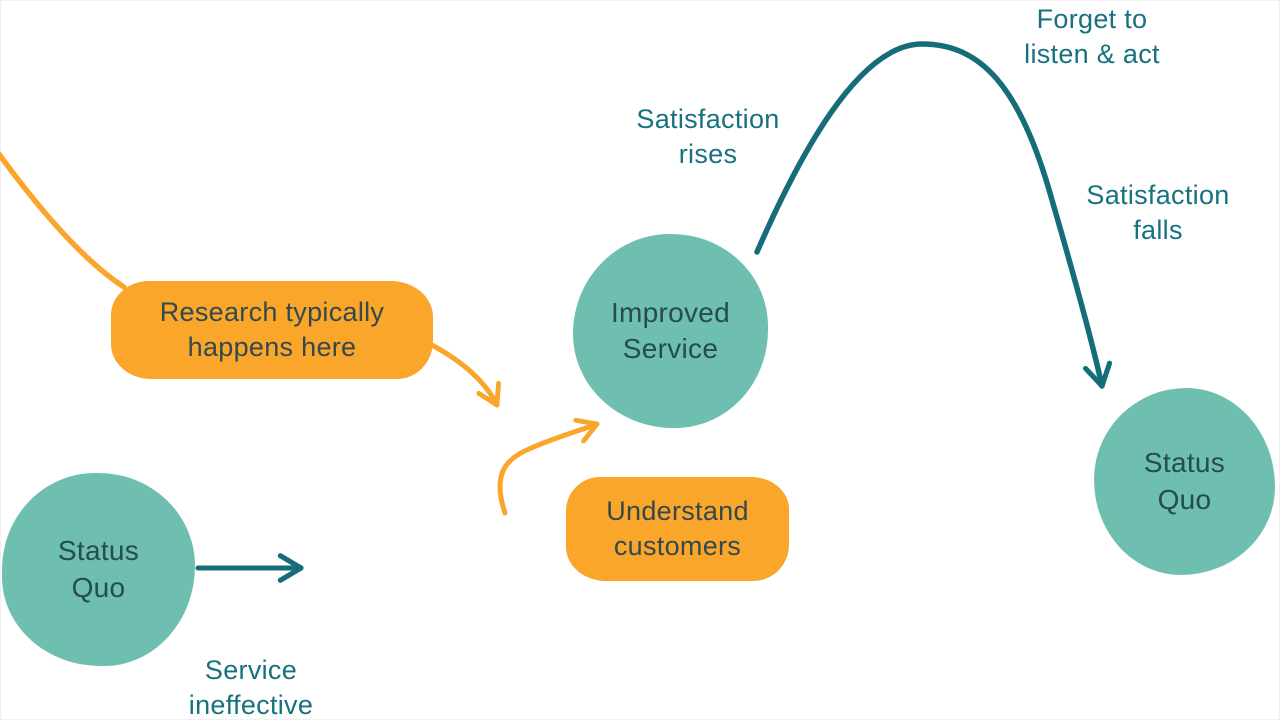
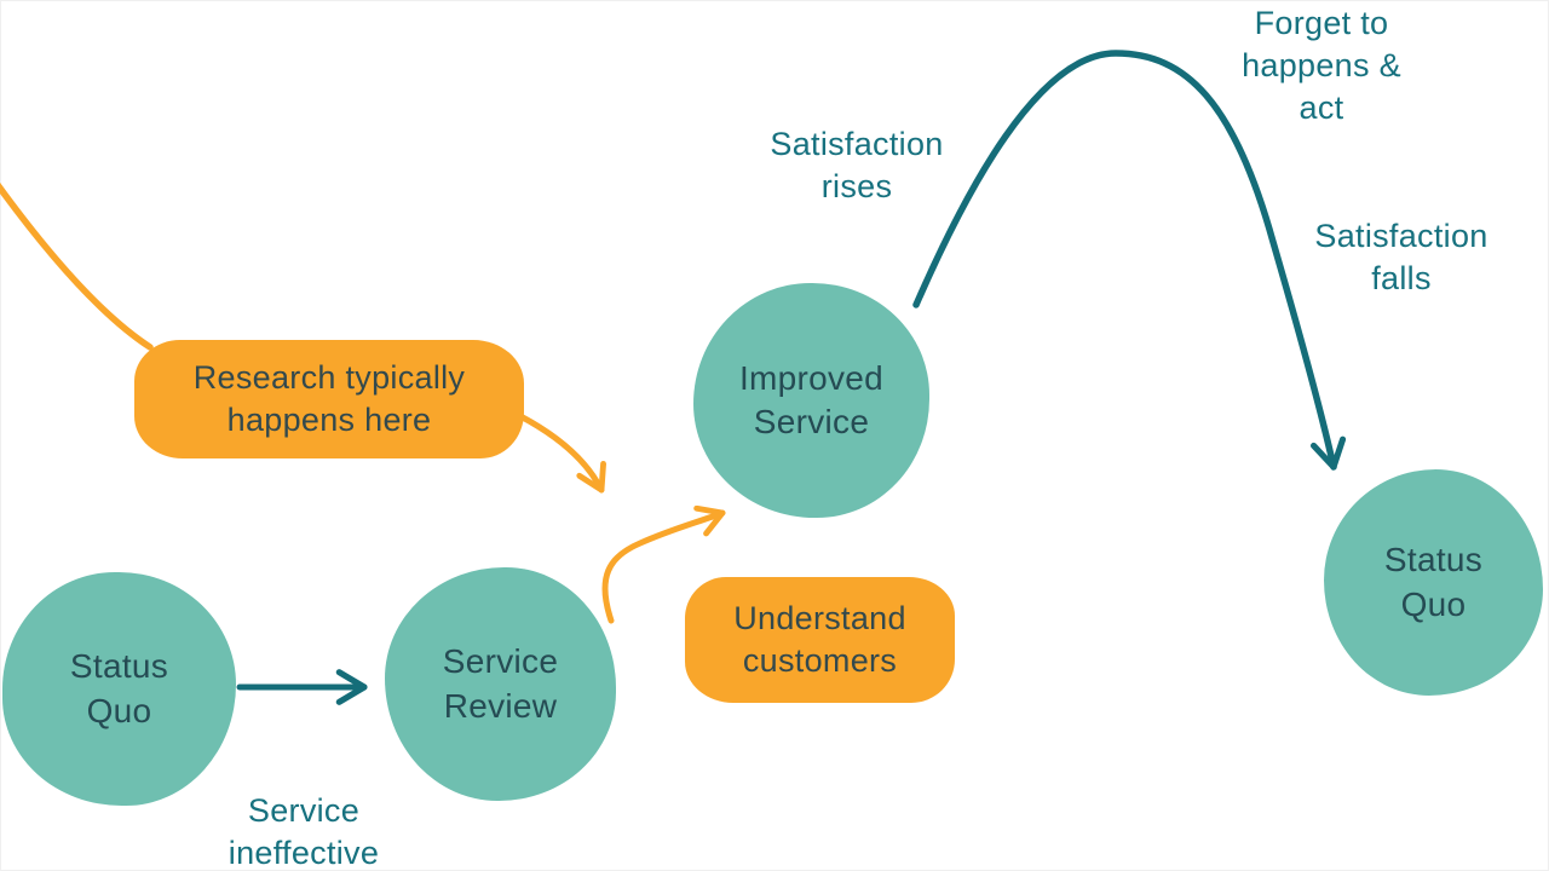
  Status Quo
+ Service Review
  Improved Service
  Status Quo
  Research typically happens here
  Understand customers
  Satisfaction rises
- Forget to listen & act
+ Forget to happens & act
  Satisfaction falls
  Service ineffective
